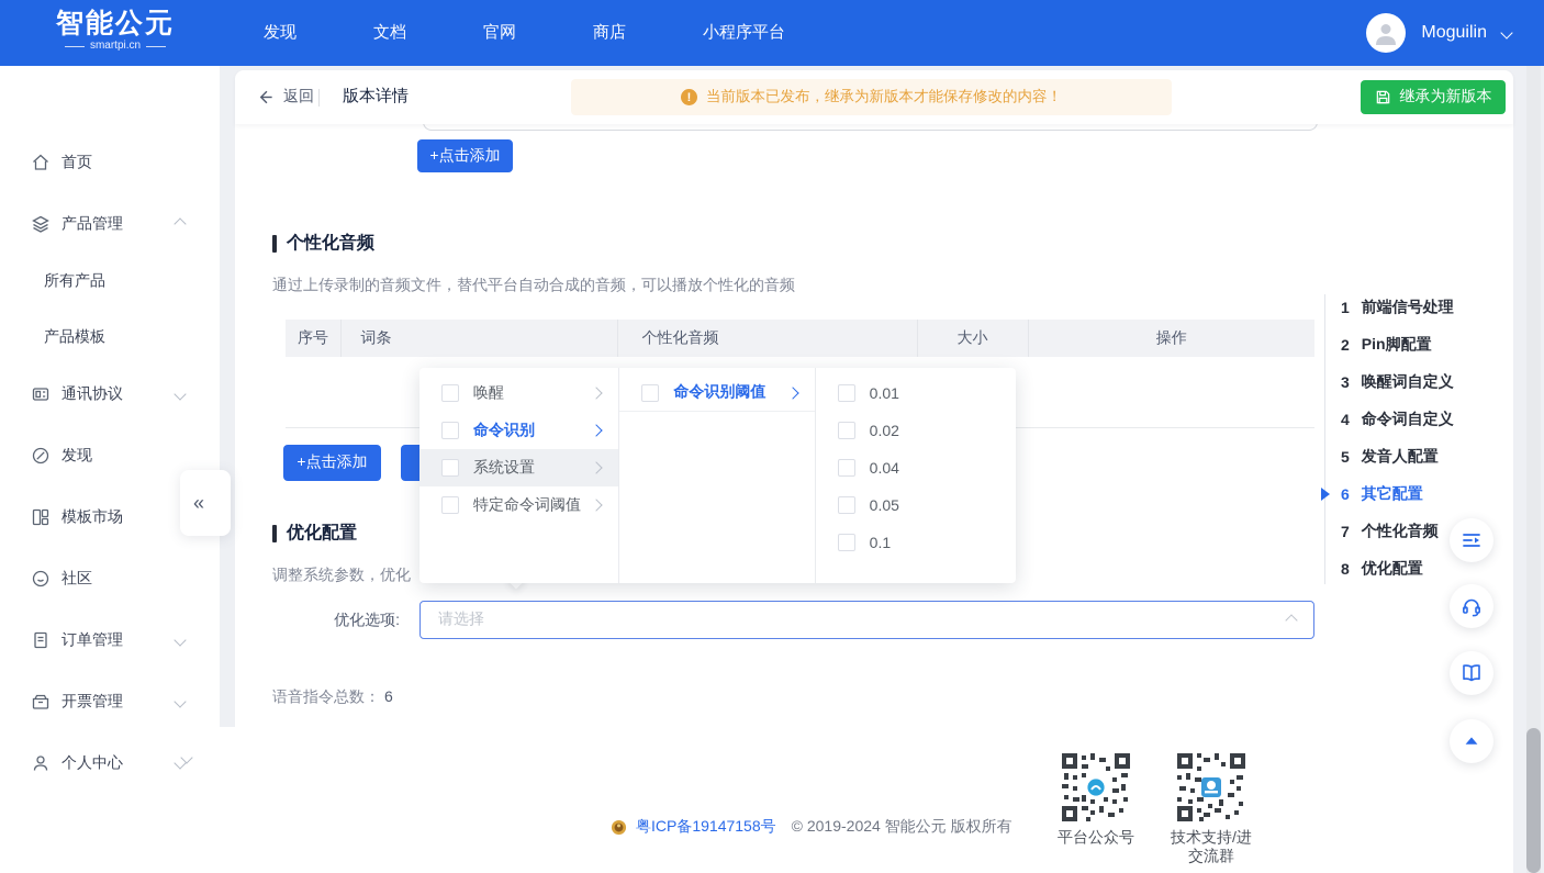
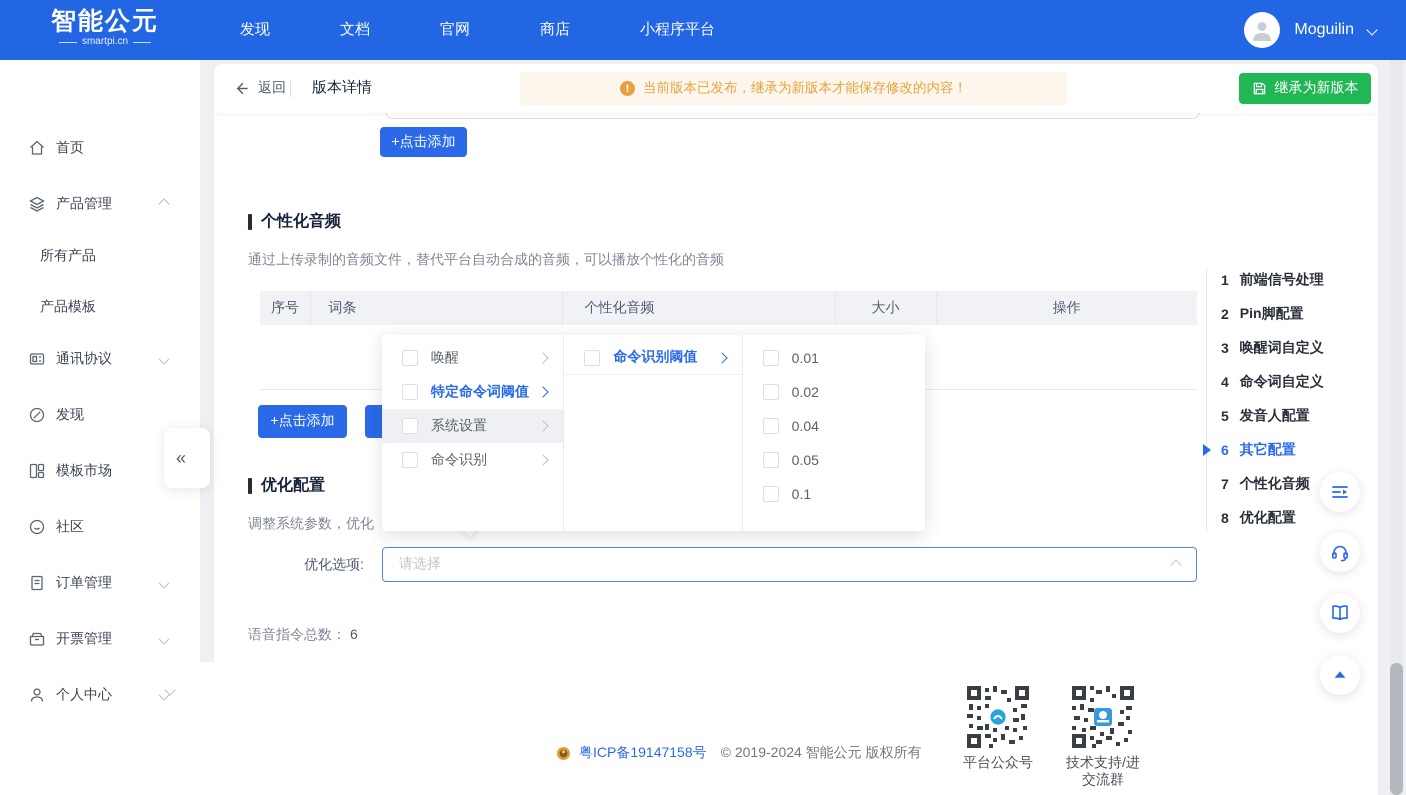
  智能公元
  smartpi.cn
  发现
  文档
  官网
  商店
  小程序平台
  Moguilin
  首页
  产品管理
  所有产品
  产品模板
  通讯协议
  发现
  模板市场
  社区
  订单管理
  开票管理
  个人中心
  «
  返回
  版本详情
  当前版本已发布，继承为新版本才能保存修改的内容！
  继承为新版本
  +点击添加
  个性化音频
  通过上传录制的音频文件，替代平台自动合成的音频，可以播放个性化的音频
  序号	词条	个性化音频	大小	操作
  +点击添加
  优化配置
  调整系统参数，优化
  优化选项:
  请选择
  语音指令总数： 6
  唤醒
- 命令识别
+ 特定命令词阈值
  系统设置
- 特定命令词阈值
+ 命令识别
  命令识别阈值
  0.01
  0.02
  0.04
  0.05
  0.1
  1
  前端信号处理
  2
  Pin脚配置
  3
  唤醒词自定义
  4
  命令词自定义
  5
  发音人配置
  6
  其它配置
  7
  个性化音频
  8
  优化配置
  粤ICP备19147158号
  © 2019-2024 智能公元 版权所有
  平台公众号
  技术支持/进交流群
